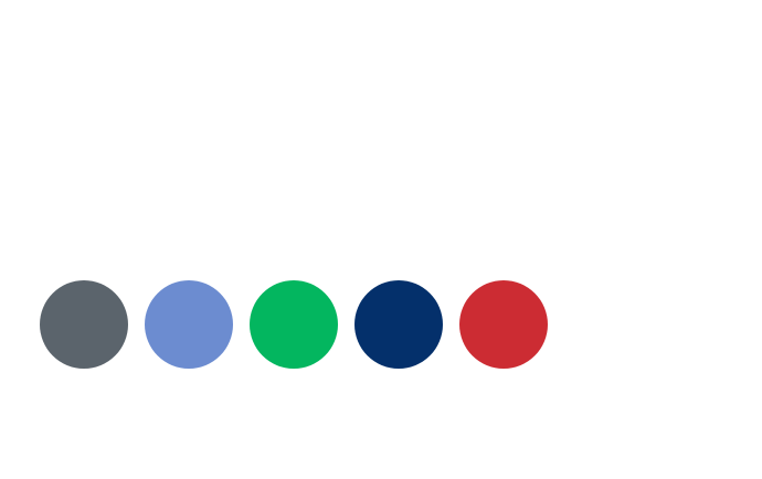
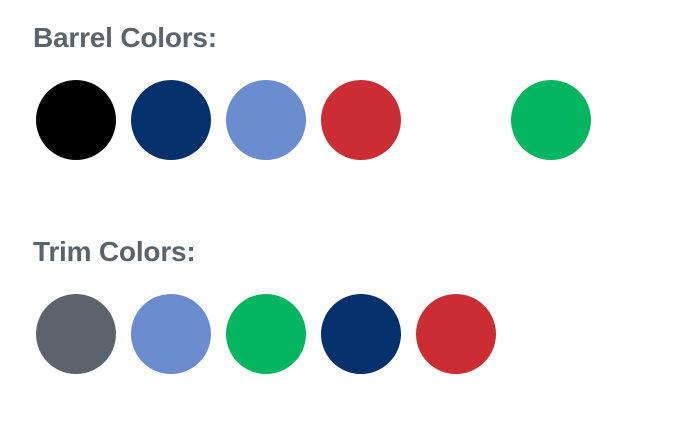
+ Barrel Colors:
+ Trim Colors:
